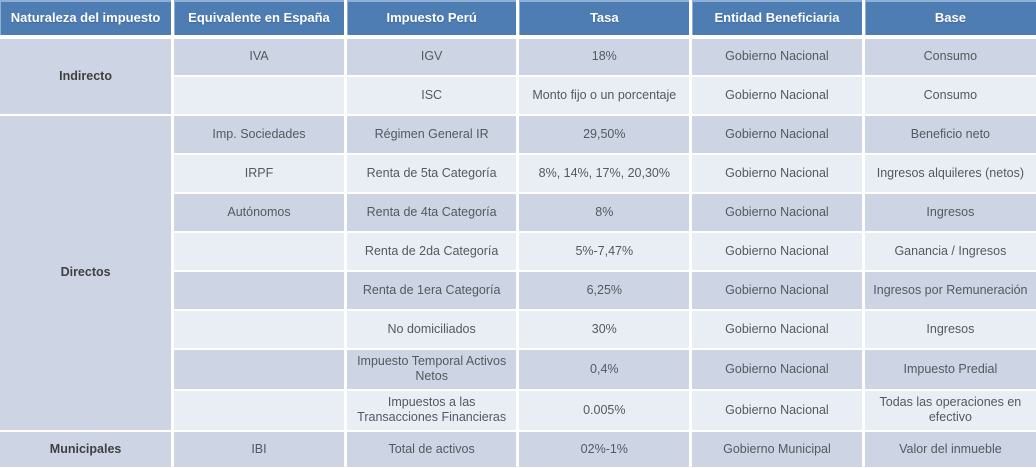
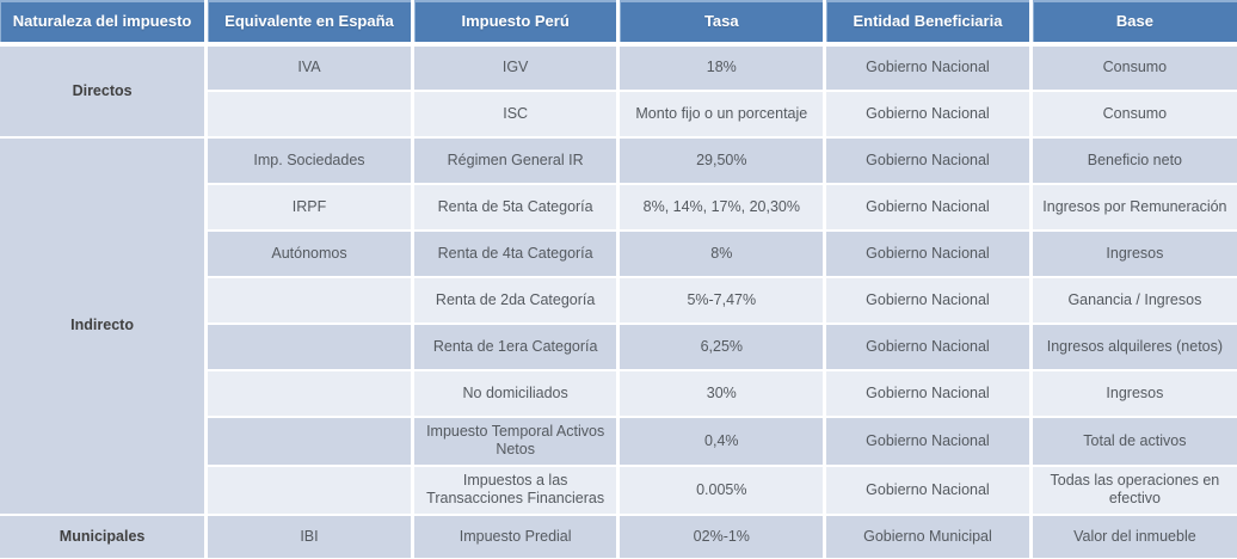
  Naturaleza del impuesto	Equivalente en España	Impuesto Perú	Tasa	Entidad Beneficiaria	Base
- Indirecto	IVA	IGV	18%	Gobierno Nacional	Consumo
+ Directos	IVA	IGV	18%	Gobierno Nacional	Consumo
  	ISC	Monto fijo o un porcentaje	Gobierno Nacional	Consumo
- Directos	Imp. Sociedades	Régimen General IR	29,50%	Gobierno Nacional	Beneficio neto
+ Indirecto	Imp. Sociedades	Régimen General IR	29,50%	Gobierno Nacional	Beneficio neto
- IRPF	Renta de 5ta Categoría	8%, 14%, 17%, 20,30%	Gobierno Nacional	Ingresos alquileres (netos)
+ IRPF	Renta de 5ta Categoría	8%, 14%, 17%, 20,30%	Gobierno Nacional	Ingresos por Remuneración
  Autónomos	Renta de 4ta Categoría	8%	Gobierno Nacional	Ingresos
  	Renta de 2da Categoría	5%-7,47%	Gobierno Nacional	Ganancia / Ingresos
- 	Renta de 1era Categoría	6,25%	Gobierno Nacional	Ingresos por Remuneración
+ 	Renta de 1era Categoría	6,25%	Gobierno Nacional	Ingresos alquileres (netos)
  	No domiciliados	30%	Gobierno Nacional	Ingresos
- 	Impuesto Temporal Activos Netos	0,4%	Gobierno Nacional	Impuesto Predial
+ 	Impuesto Temporal Activos Netos	0,4%	Gobierno Nacional	Total de activos
  	Impuestos a las Transacciones Financieras	0.005%	Gobierno Nacional	Todas las operaciones en efectivo
- Municipales	IBI	Total de activos	02%-1%	Gobierno Municipal	Valor del inmueble
+ Municipales	IBI	Impuesto Predial	02%-1%	Gobierno Municipal	Valor del inmueble
